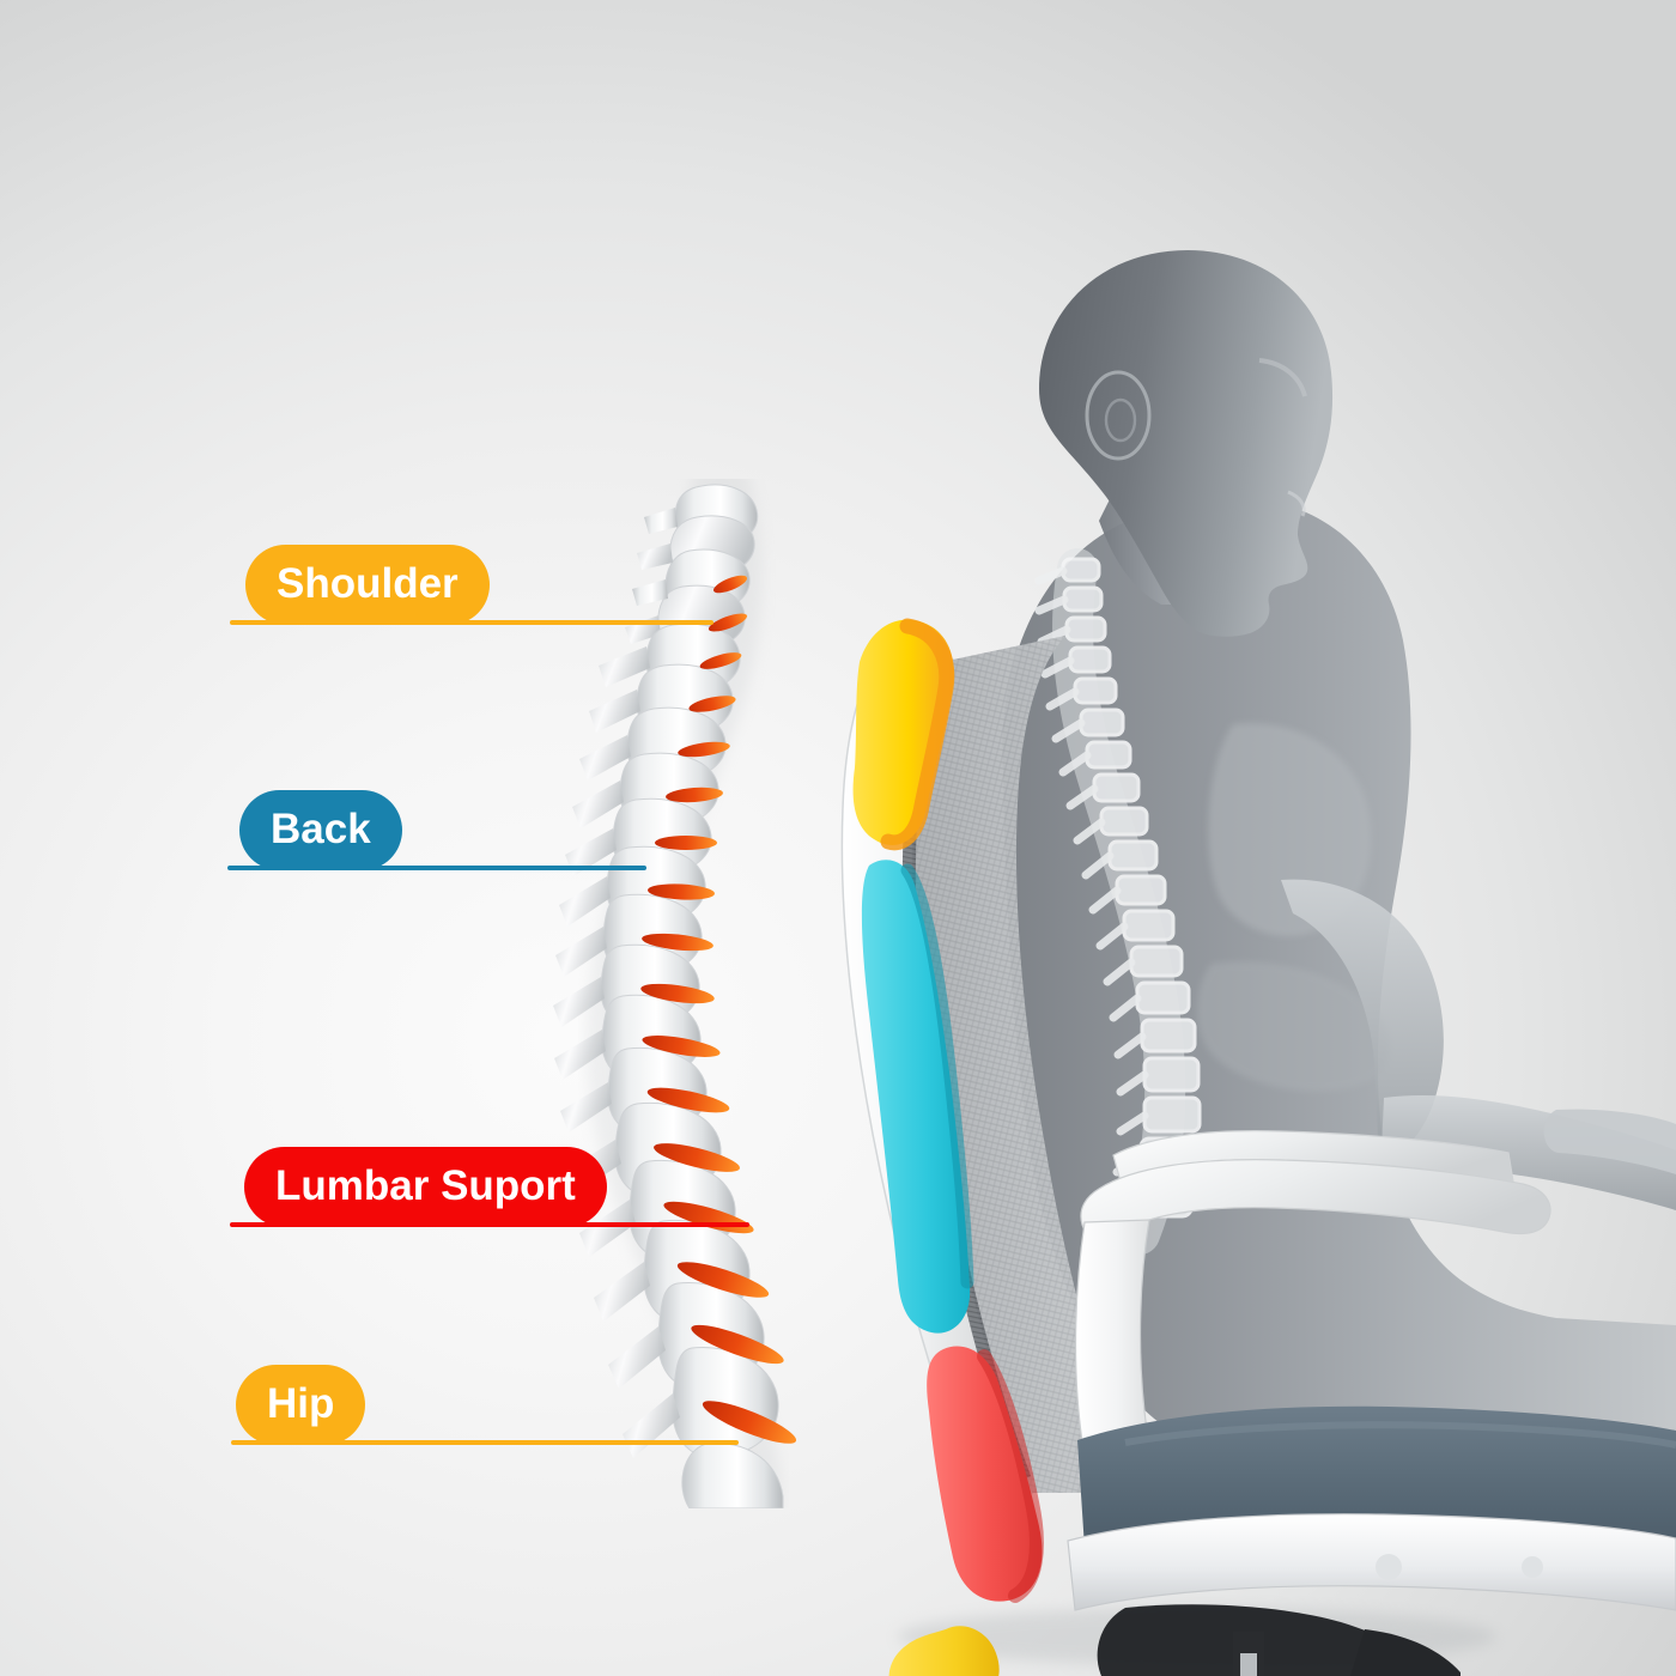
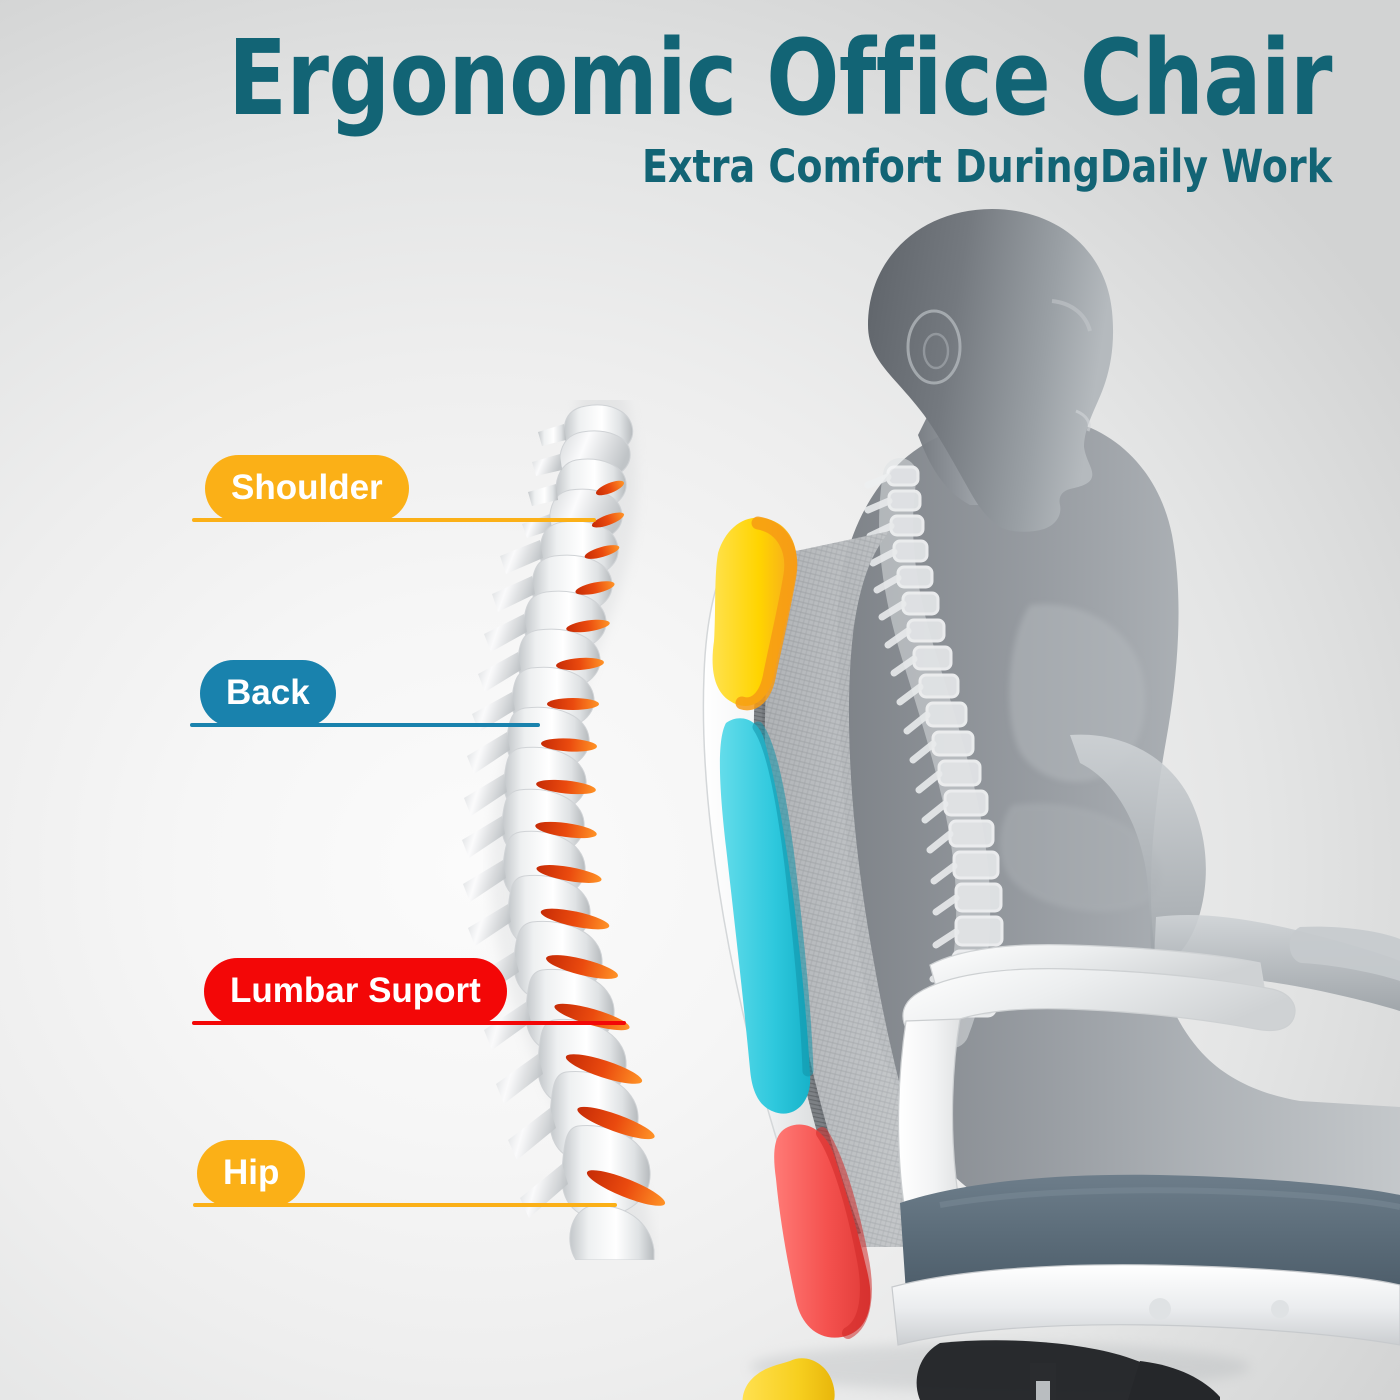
+ Ergonomic Office Chair
+ Extra Comfort DuringDaily Work
  Shoulder
  Back
  Lumbar Suport
  Hip
